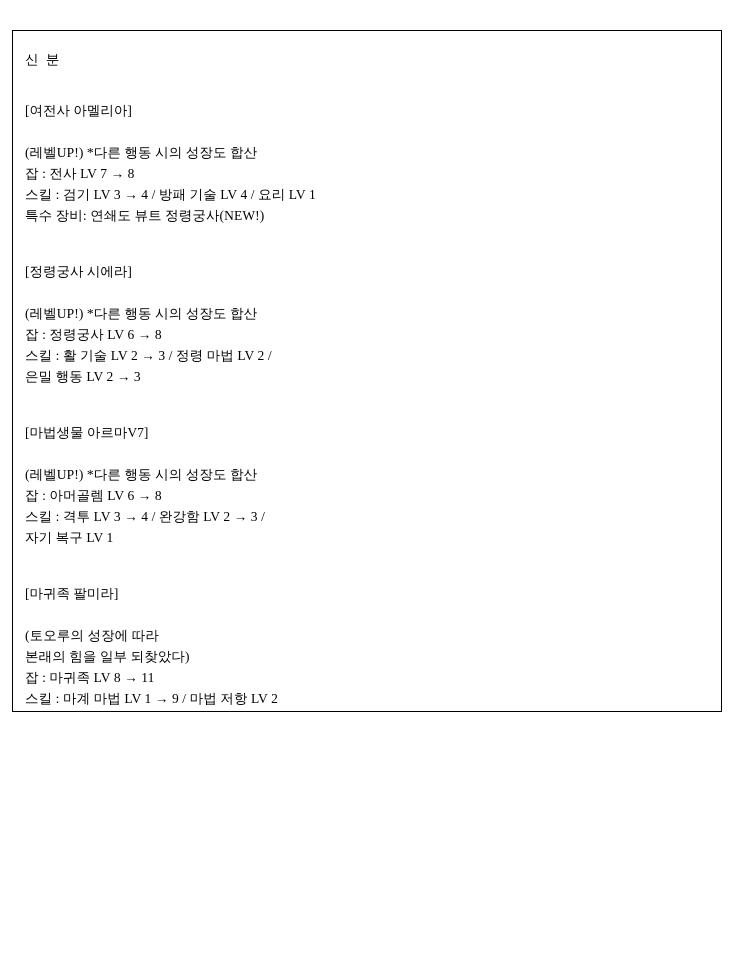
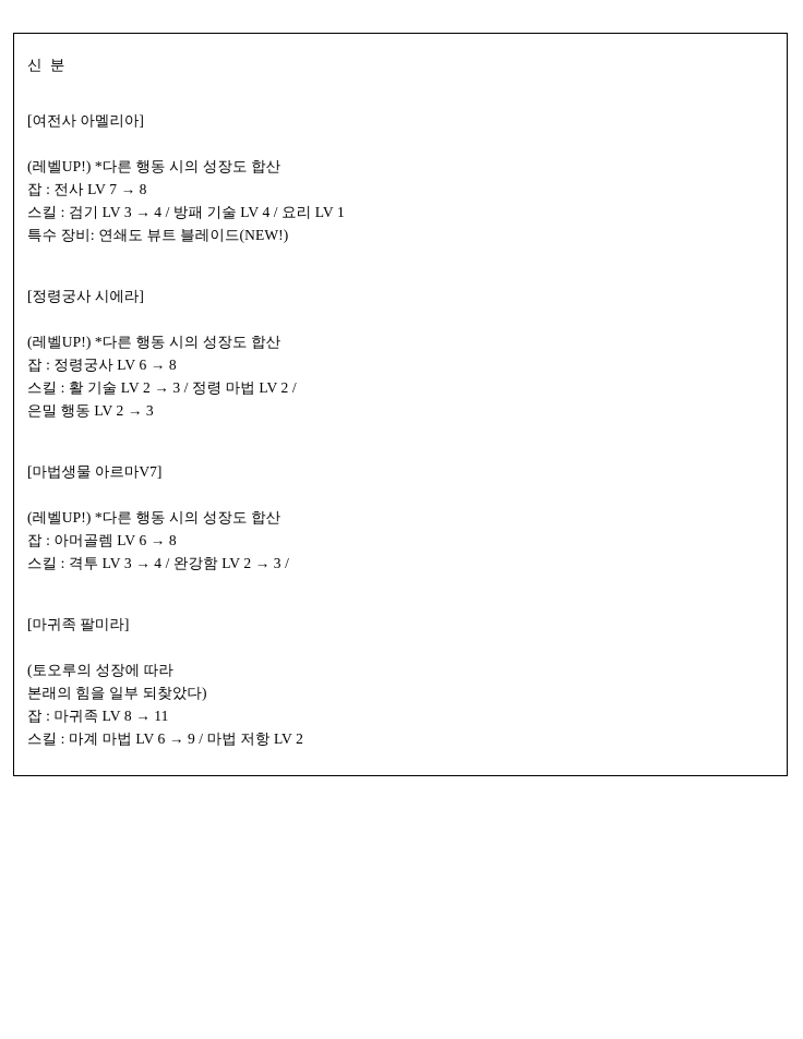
  신 분
  [여전사 아멜리아]
  (레벨UP!) *다른 행동 시의 성장도 합산
  잡 : 전사 LV 7 → 8
  스킬 : 검기 LV 3 → 4 / 방패 기술 LV 4 / 요리 LV 1
- 특수 장비: 연쇄도 뷰트 정령궁사(NEW!)
+ 특수 장비: 연쇄도 뷰트 블레이드(NEW!)
  [정령궁사 시에라]
  (레벨UP!) *다른 행동 시의 성장도 합산
  잡 : 정령궁사 LV 6 → 8
  스킬 : 활 기술 LV 2 → 3 / 정령 마법 LV 2 /
  은밀 행동 LV 2 → 3
  [마법생물 아르마V7]
  (레벨UP!) *다른 행동 시의 성장도 합산
  잡 : 아머골렘 LV 6 → 8
  스킬 : 격투 LV 3 → 4 / 완강함 LV 2 → 3 /
- 자기 복구 LV 1
  [마귀족 팔미라]
  (토오루의 성장에 따라
  본래의 힘을 일부 되찾았다)
  잡 : 마귀족 LV 8 → 11
- 스킬 : 마계 마법 LV 1 → 9 / 마법 저항 LV 2
+ 스킬 : 마계 마법 LV 6 → 9 / 마법 저항 LV 2
